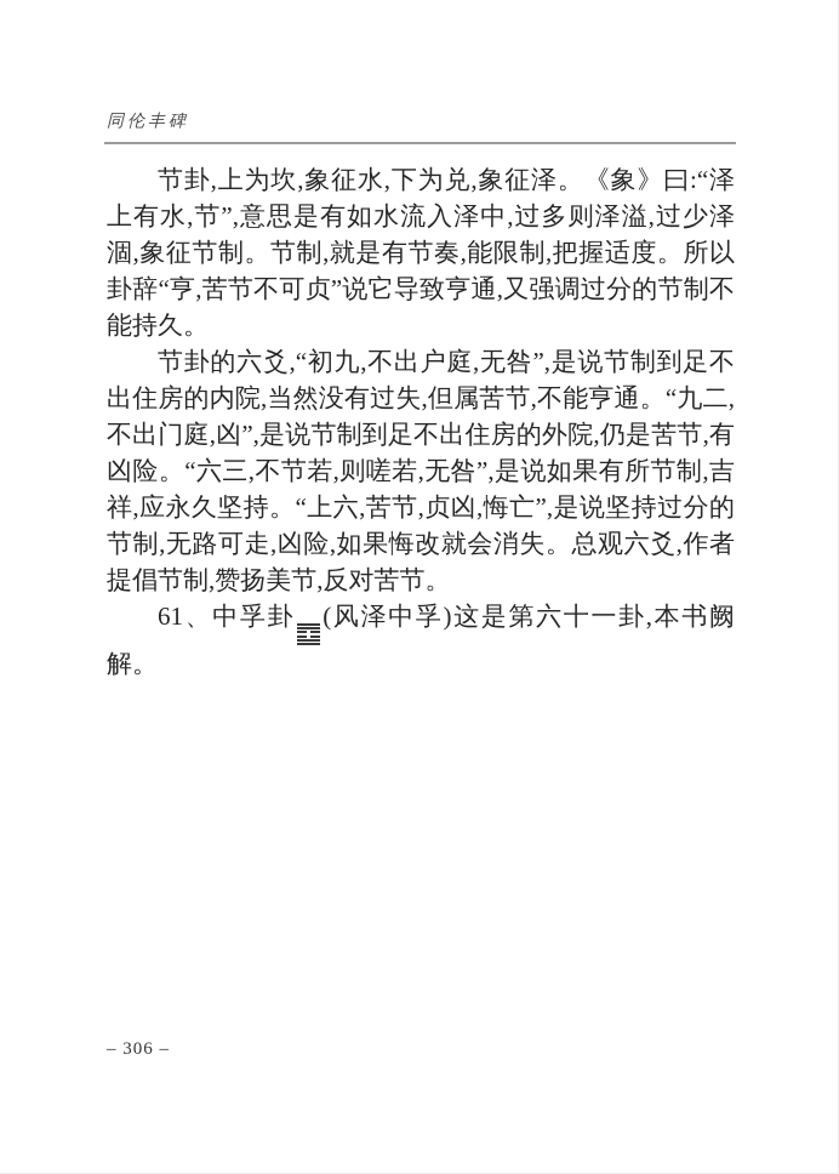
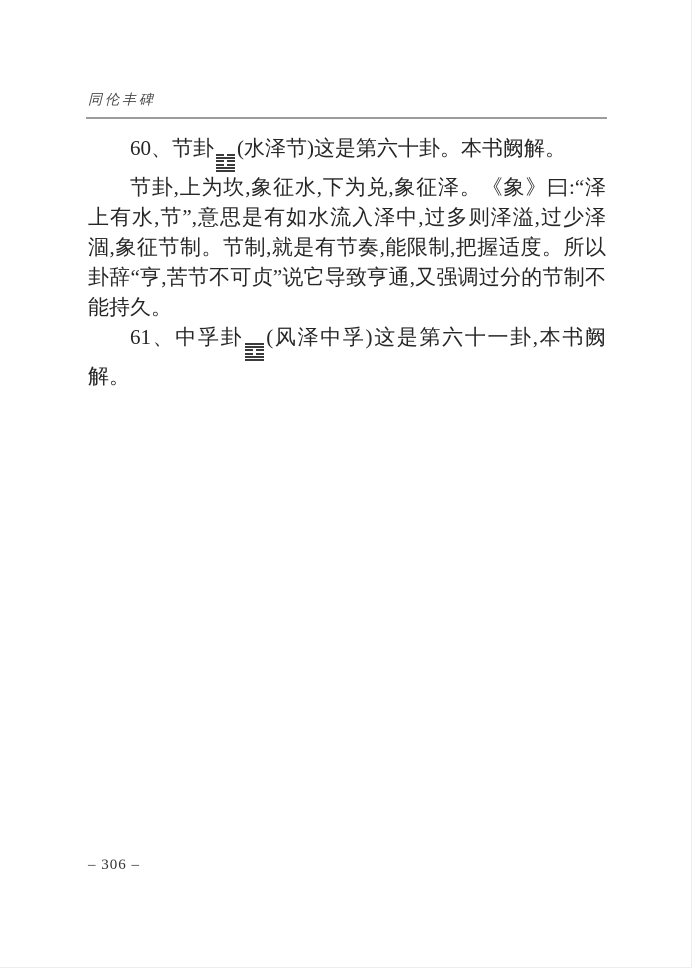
  同伦丰碑
+ 60、节卦 (水泽节)这是第六十卦。本书阙解。
  节卦,上为坎,象征水,下为兑,象征泽。《象》曰:“泽上有水,节”,意思是有如水流入泽中,过多则泽溢,过少泽涸,象征节制。节制,就是有节奏,能限制,把握适度。所以卦辞“亨,苦节不可贞”说它导致亨通,又强调过分的节制不能持久。
- 节卦的六爻,“初九,不出户庭,无咎”,是说节制到足不出住房的内院,当然没有过失,但属苦节,不能亨通。“九二,不出门庭,凶”,是说节制到足不出住房的外院,仍是苦节,有凶险。“六三,不节若,则嗟若,无咎”,是说如果有所节制,吉祥,应永久坚持。“上六,苦节,贞凶,悔亡”,是说坚持过分的节制,无路可走,凶险,如果悔改就会消失。总观六爻,作者提倡节制,赞扬美节,反对苦节。
  61、中孚卦 (风泽中孚)这是第六十一卦,本书阙解。
  – 306 –
